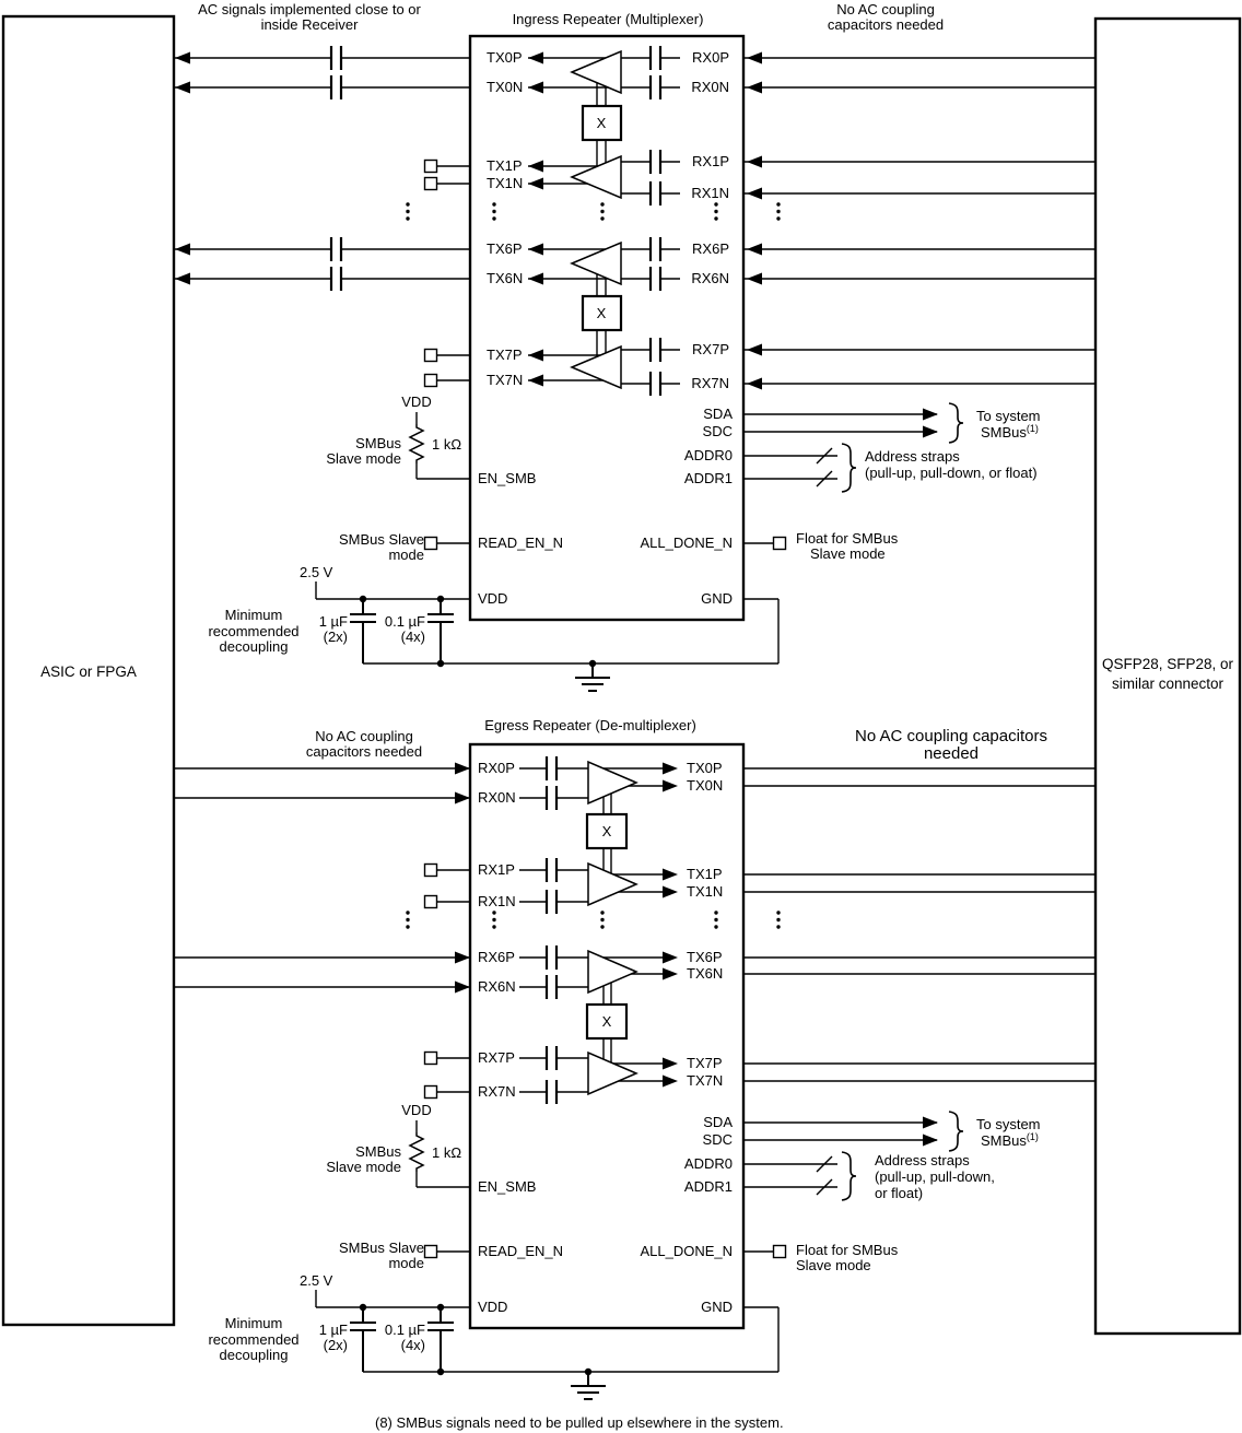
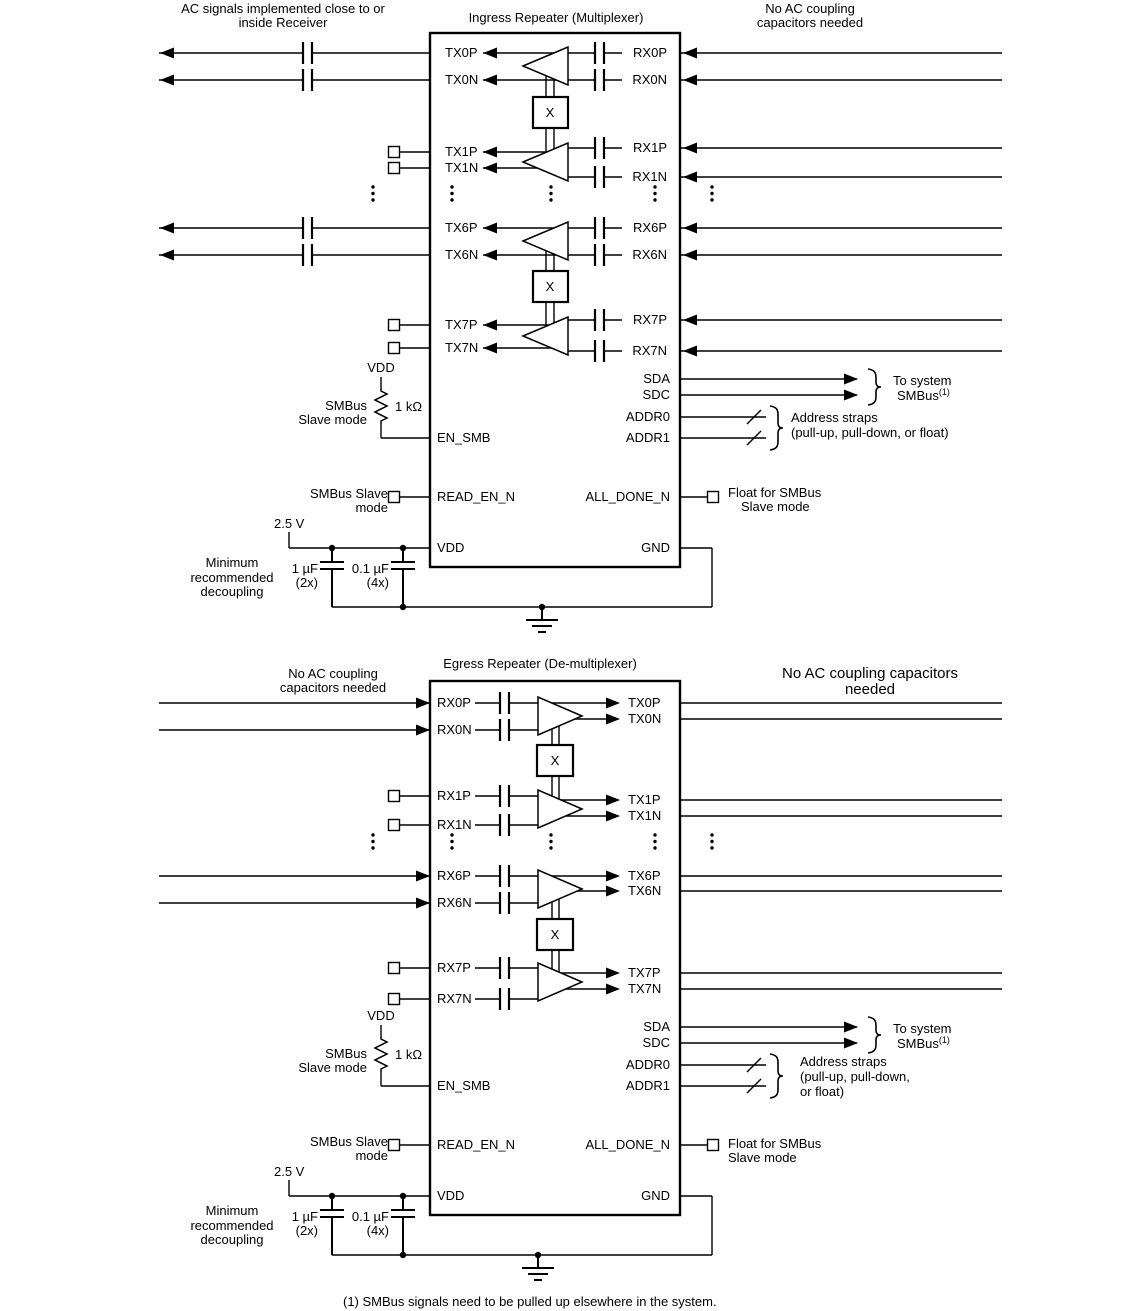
- ASIC or FPGA
- QSFP28, SFP28, or
- similar connector
  X
  X
  Ingress Repeater (Multiplexer)
  AC signals implemented close to or
  inside Receiver
  No AC coupling
  capacitors needed
  TX0P
  TX0N
  TX1P
  TX1N
  TX6P
  TX6N
  TX7P
  TX7N
  RX0P
  RX0N
  RX1P
  RX1N
  RX6P
  RX6N
  RX7P
  RX7N
  VDD
  1 kΩ
  SMBus
  Slave mode
  EN_SMB
  SDA
  SDC
  To system
  SMBus(1)
  ADDR0
  ADDR1
  Address straps
  (pull-up, pull-down, or float)
  READ_EN_N
  SMBus Slave
  mode
  ALL_DONE_N
  Float for SMBus
  Slave mode
  2.5 V
  VDD
  GND
  1 µF
  (2x)
  0.1 µF
  (4x)
  Minimum
  recommended
  decoupling
  X
  X
  Egress Repeater (De-multiplexer)
  No AC coupling
  capacitors needed
  No AC coupling capacitors
  needed
  RX0P
  RX0N
  RX1P
  RX1N
  RX6P
  RX6N
  RX7P
  RX7N
  TX0P
  TX0N
  TX1P
  TX1N
  TX6P
  TX6N
  TX7P
  TX7N
  VDD
  1 kΩ
  SMBus
  Slave mode
  EN_SMB
  SDA
  SDC
  To system
  SMBus(1)
  ADDR0
  ADDR1
  Address straps
  (pull-up, pull-down,
  or float)
  READ_EN_N
  SMBus Slave
  mode
  ALL_DONE_N
  Float for SMBus
  Slave mode
  2.5 V
  VDD
  GND
  1 µF
  (2x)
  0.1 µF
  (4x)
  Minimum
  recommended
  decoupling
- (8) SMBus signals need to be pulled up elsewhere in the system.
+ (1) SMBus signals need to be pulled up elsewhere in the system.
